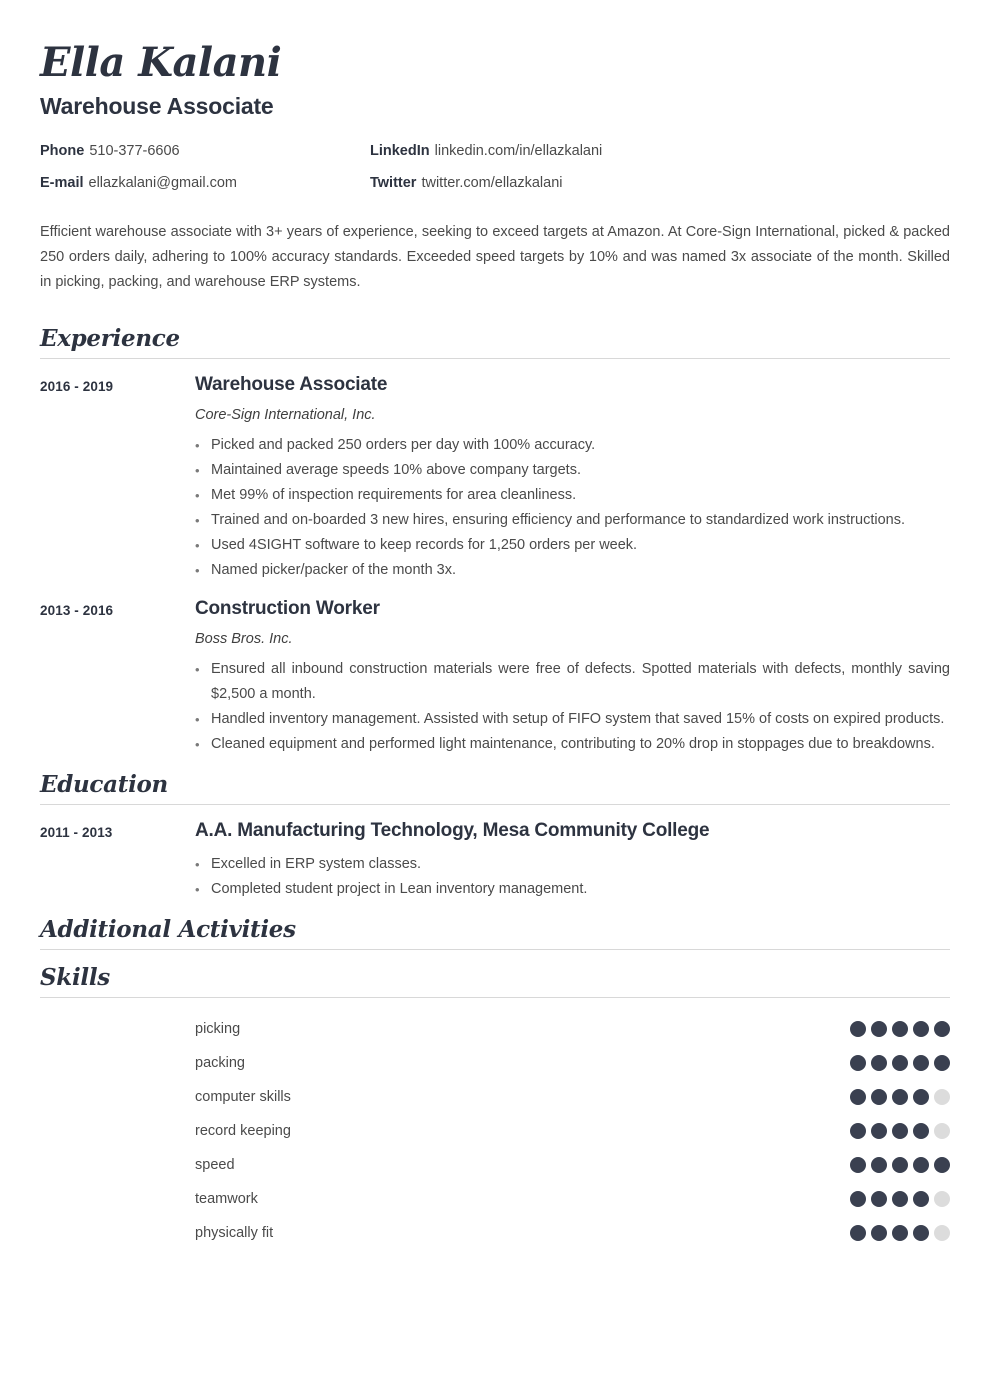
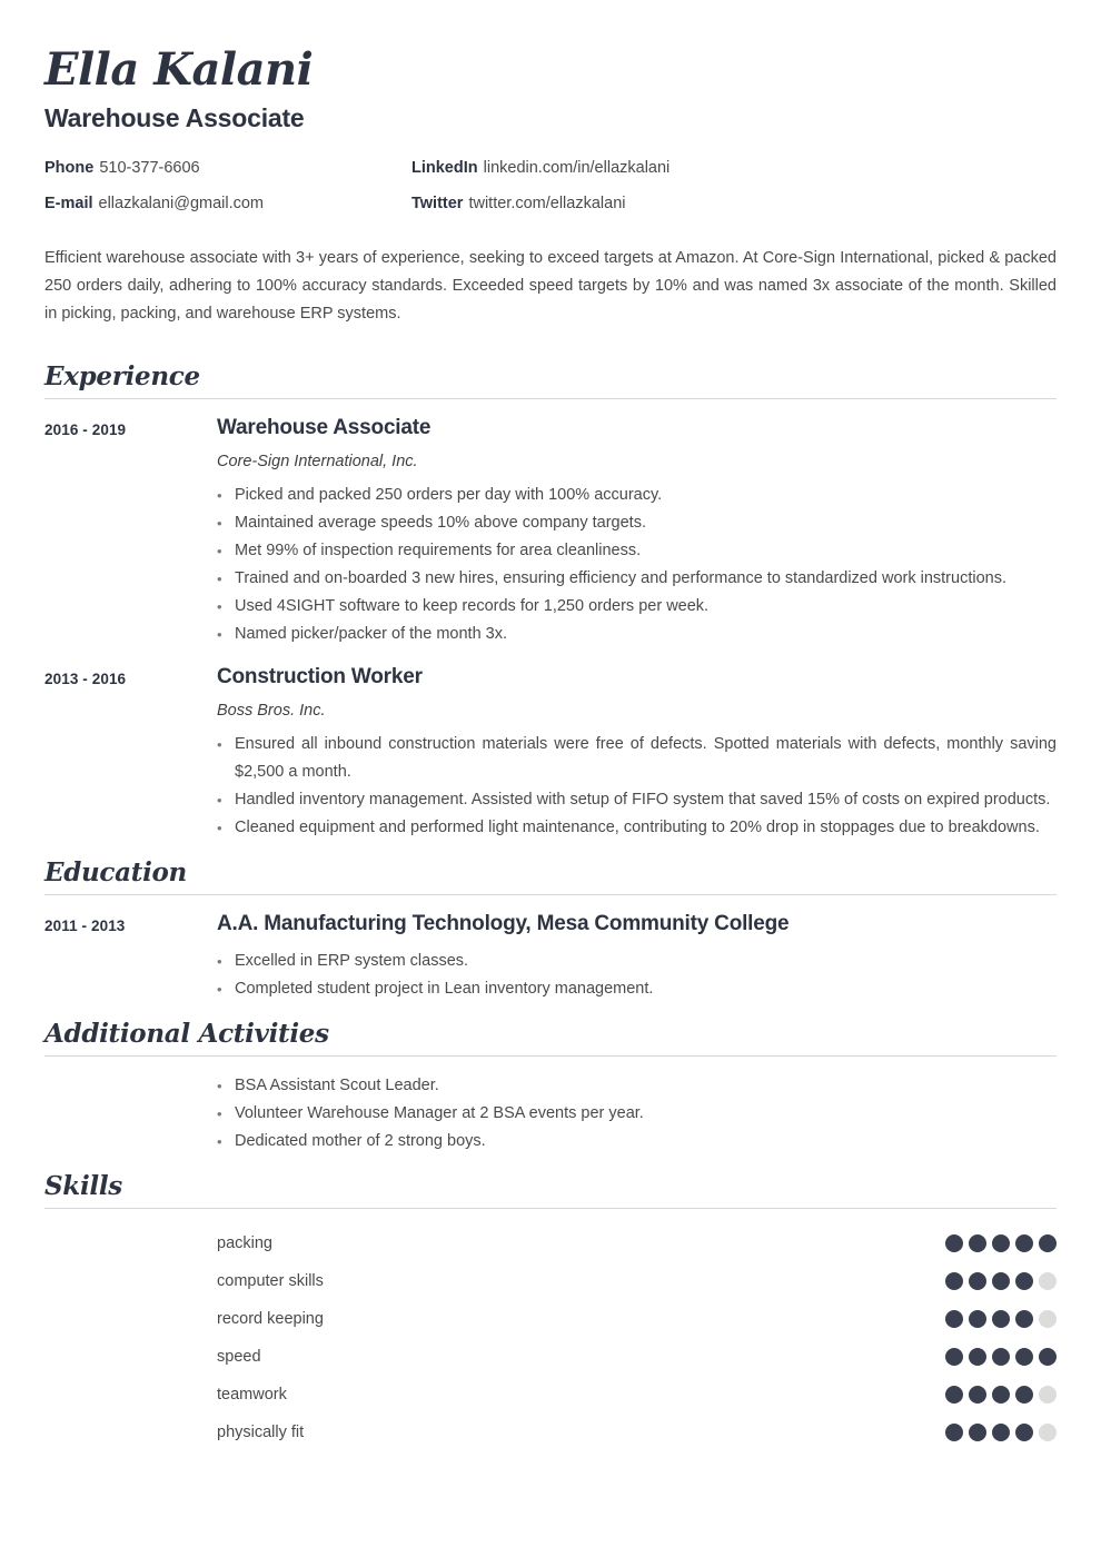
  Ella Kalani
  Warehouse Associate
  Phone 510-377-6606
  LinkedIn linkedin.com/in/ellazkalani
  E-mail ellazkalani@gmail.com
  Twitter twitter.com/ellazkalani
  Efficient warehouse associate with 3+ years of experience, seeking to exceed targets at Amazon. At Core-Sign International, picked & packed 250 orders daily, adhering to 100% accuracy standards. Exceeded speed targets by 10% and was named 3x associate of the month. Skilled in picking, packing, and warehouse ERP systems.
  Experience
  2016 - 2019
  Warehouse Associate
  Core-Sign International, Inc.
  Picked and packed 250 orders per day with 100% accuracy.
  Maintained average speeds 10% above company targets.
  Met 99% of inspection requirements for area cleanliness.
  Trained and on-boarded 3 new hires, ensuring efficiency and performance to standardized work instructions.
  Used 4SIGHT software to keep records for 1,250 orders per week.
  Named picker/packer of the month 3x.
  2013 - 2016
  Construction Worker
  Boss Bros. Inc.
  Ensured all inbound construction materials were free of defects. Spotted materials with defects, monthly saving $2,500 a month.
  Handled inventory management. Assisted with setup of FIFO system that saved 15% of costs on expired products.
  Cleaned equipment and performed light maintenance, contributing to 20% drop in stoppages due to breakdowns.
  Education
  2011 - 2013
  A.A. Manufacturing Technology, Mesa Community College
  Excelled in ERP system classes.
  Completed student project in Lean inventory management.
  Additional Activities
+ BSA Assistant Scout Leader.
+ Volunteer Warehouse Manager at 2 BSA events per year.
+ Dedicated mother of 2 strong boys.
  Skills
- picking
  packing
  computer skills
  record keeping
  speed
  teamwork
  physically fit
